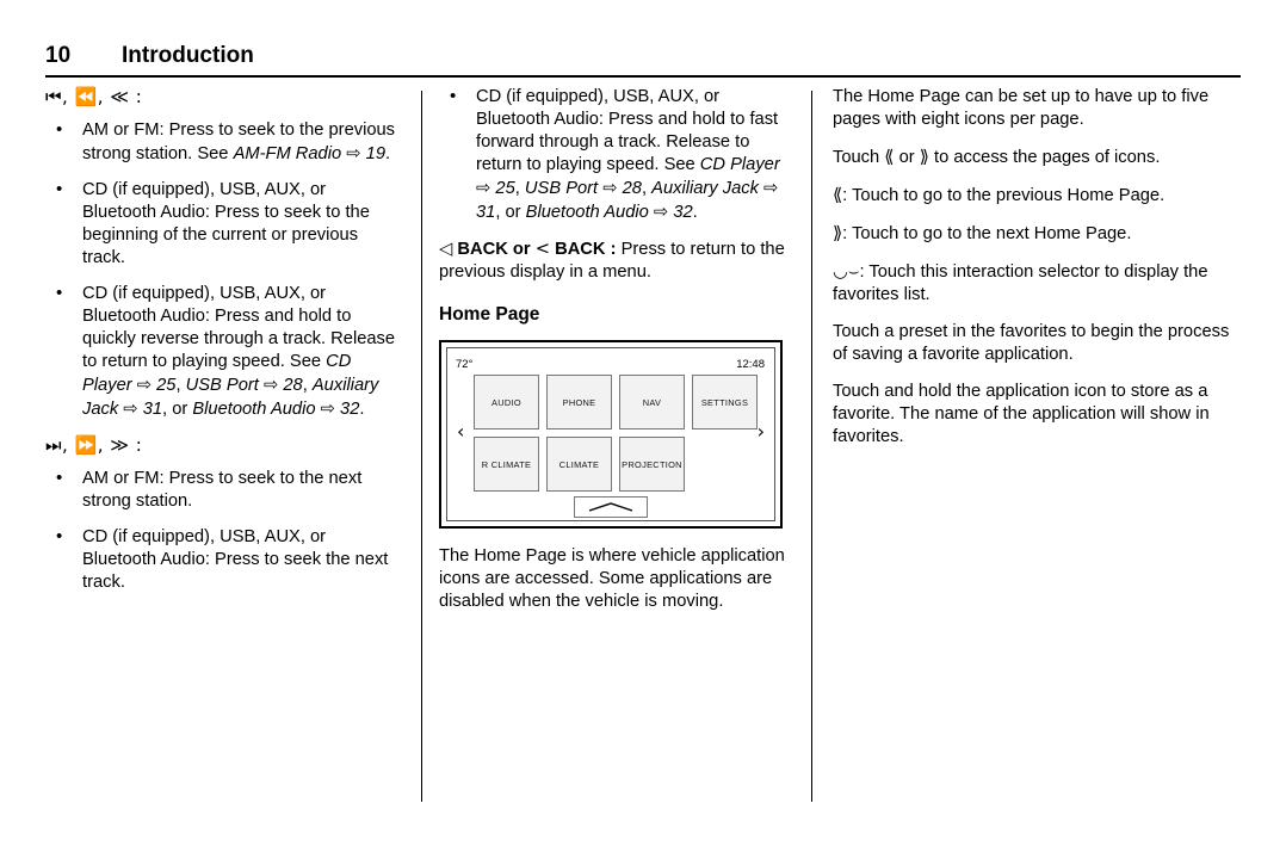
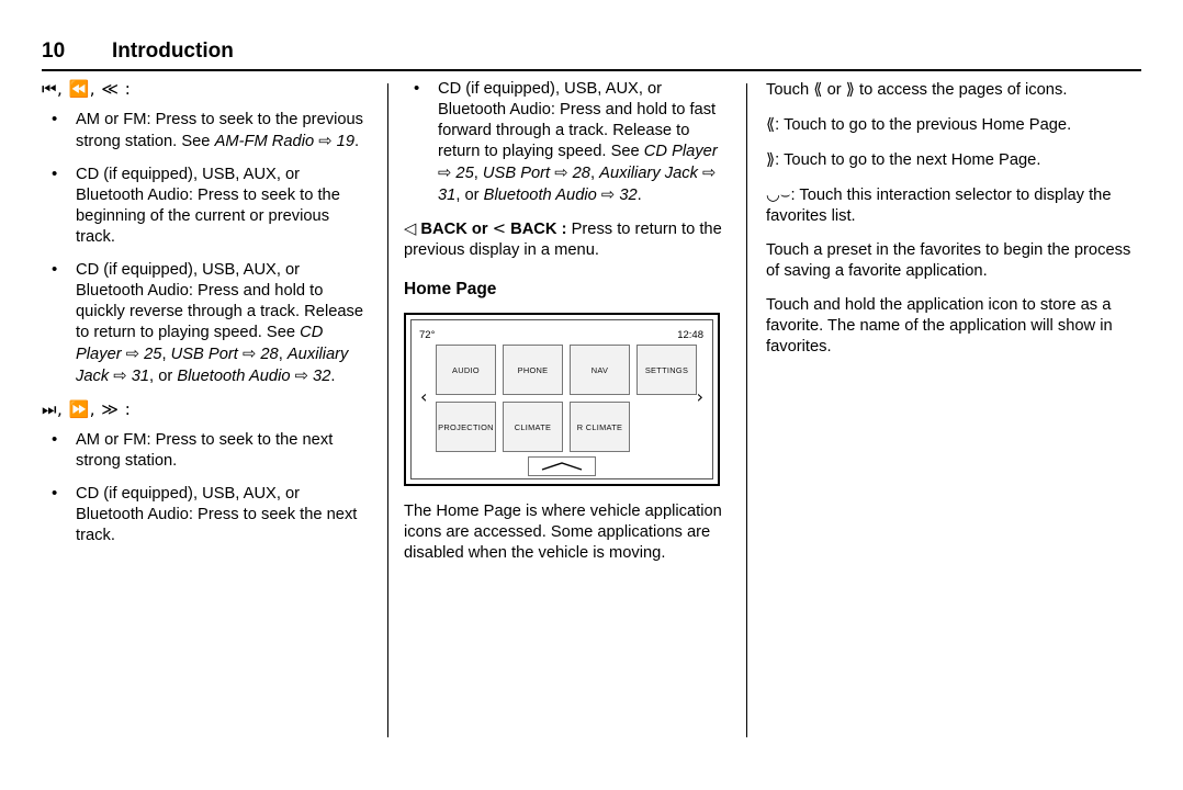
  10
  Introduction
  ⏮, ⏪, ≪ :
  AM or FM: Press to seek to the previous strong station. See AM-FM Radio ⇨ 19.
  CD (if equipped), USB, AUX, or Bluetooth Audio: Press to seek to the beginning of the current or previous track.
  CD (if equipped), USB, AUX, or Bluetooth Audio: Press and hold to quickly reverse through a track. Release to return to playing speed. See CD Player ⇨ 25, USB Port ⇨ 28, Auxiliary Jack ⇨ 31, or Bluetooth Audio ⇨ 32.
  ⏭, ⏩, ≫ :
  AM or FM: Press to seek to the next strong station.
  CD (if equipped), USB, AUX, or Bluetooth Audio: Press to seek the next track.
  CD (if equipped), USB, AUX, or Bluetooth Audio: Press and hold to fast forward through a track. Release to return to playing speed. See CD Player ⇨ 25, USB Port ⇨ 28, Auxiliary Jack ⇨ 31, or Bluetooth Audio ⇨ 32.
  ◁ BACK or < BACK : Press to return to the previous display in a menu.
  Home Page
  72°
  12:48
  ‹
  ›
  AUDIO
  PHONE
  NAV
  SETTINGS
- R CLIMATE
+ PROJECTION
  CLIMATE
- PROJECTION
+ R CLIMATE
  The Home Page is where vehicle application icons are accessed. Some applications are disabled when the vehicle is moving.
- The Home Page can be set up to have up to five pages with eight icons per page.
  Touch ⟪ or ⟫ to access the pages of icons.
  ⟪: Touch to go to the previous Home Page.
  ⟫: Touch to go to the next Home Page.
  ◡ ⌣: Touch this interaction selector to display the favorites list.
  Touch a preset in the favorites to begin the process of saving a favorite application.
  Touch and hold the application icon to store as a favorite. The name of the application will show in favorites.
